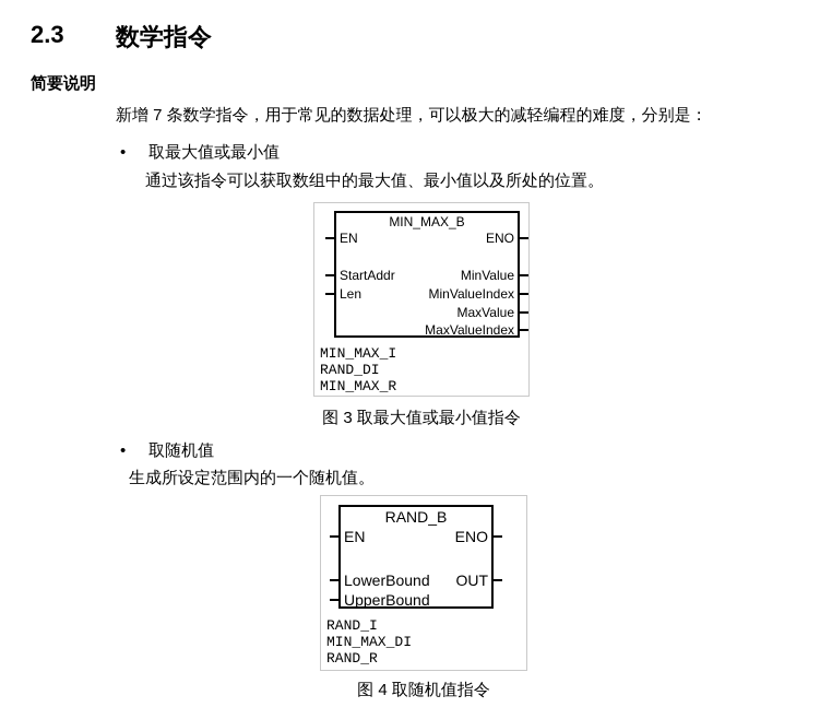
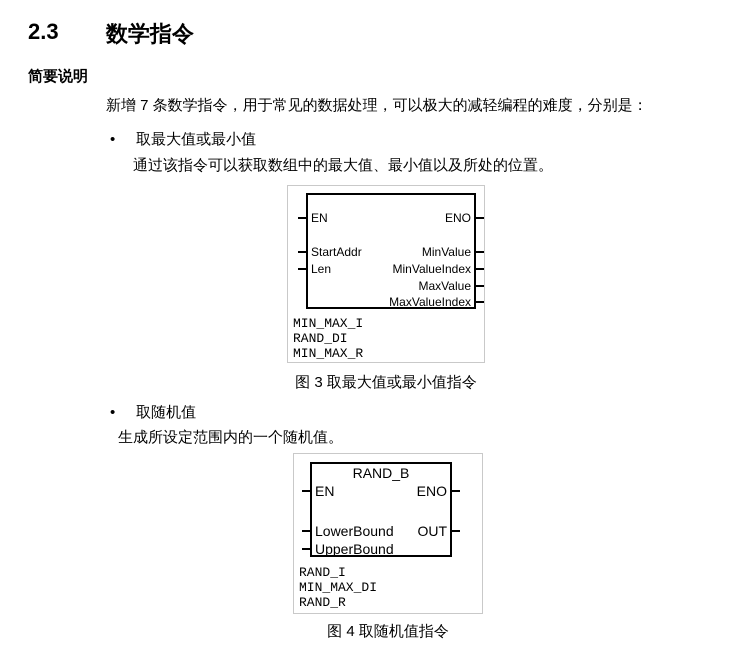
  2.3
  数学指令
  简要说明
  新增 7 条数学指令，用于常见的数据处理，可以极大的减轻编程的难度，分别是：
  • 取最大值或最小值
  通过该指令可以获取数组中的最大值、最小值以及所处的位置。
- MIN_MAX_B
  EN
  StartAddr
  Len
  ENO
  MinValue
  MinValueIndex
  MaxValue
  MaxValueIndex
  MIN_MAX_I
  RAND_DI
  MIN_MAX_R
  图 3 取最大值或最小值指令
  • 取随机值
  生成所设定范围内的一个随机值。
  RAND_B
  EN
  LowerBound
  UpperBound
  ENO
  OUT
  RAND_I
  MIN_MAX_DI
  RAND_R
  图 4 取随机值指令
